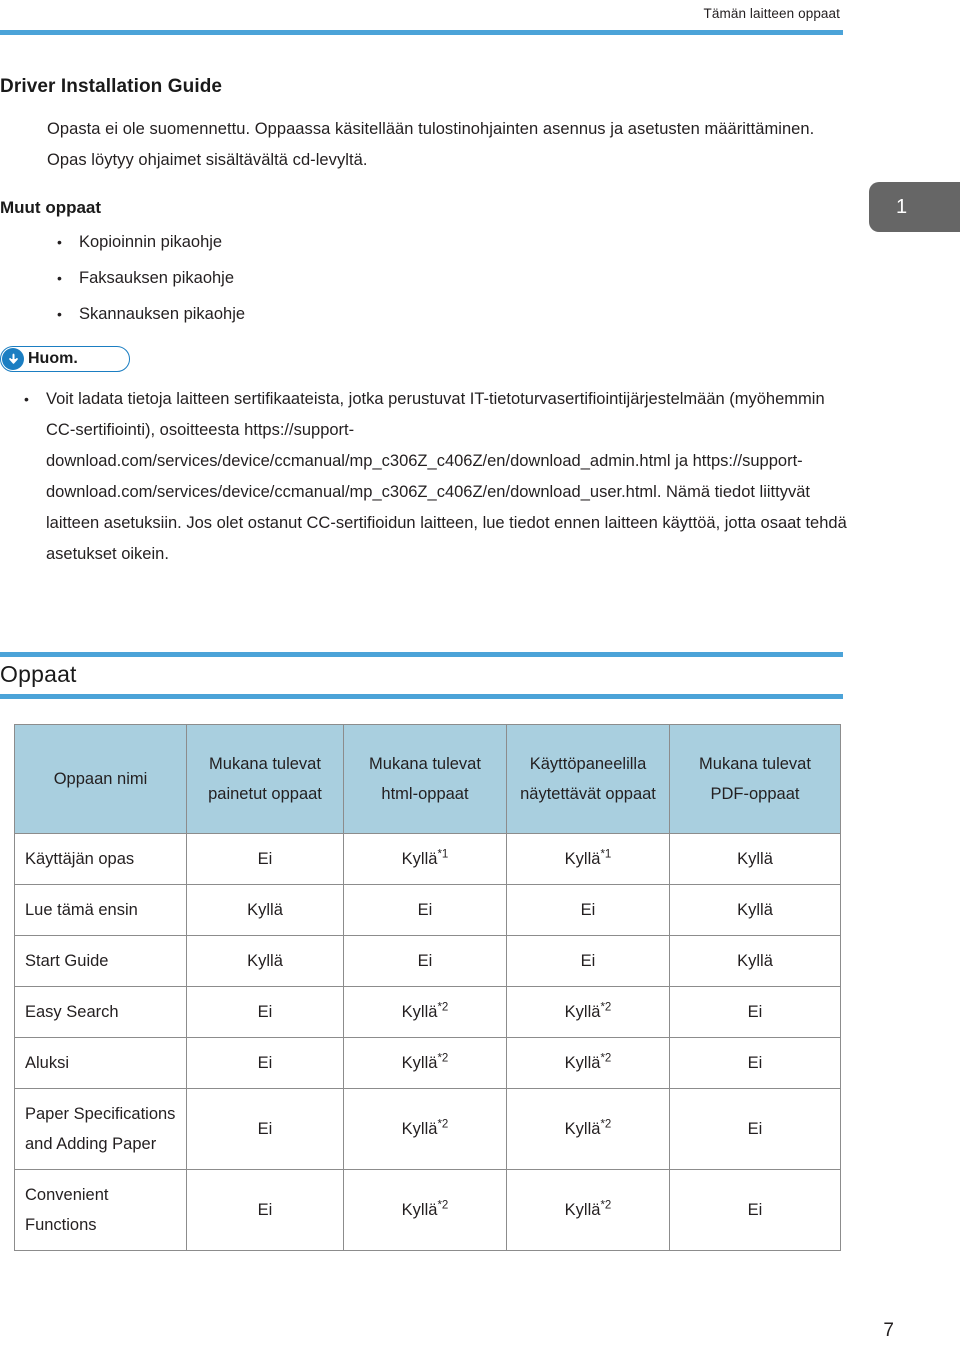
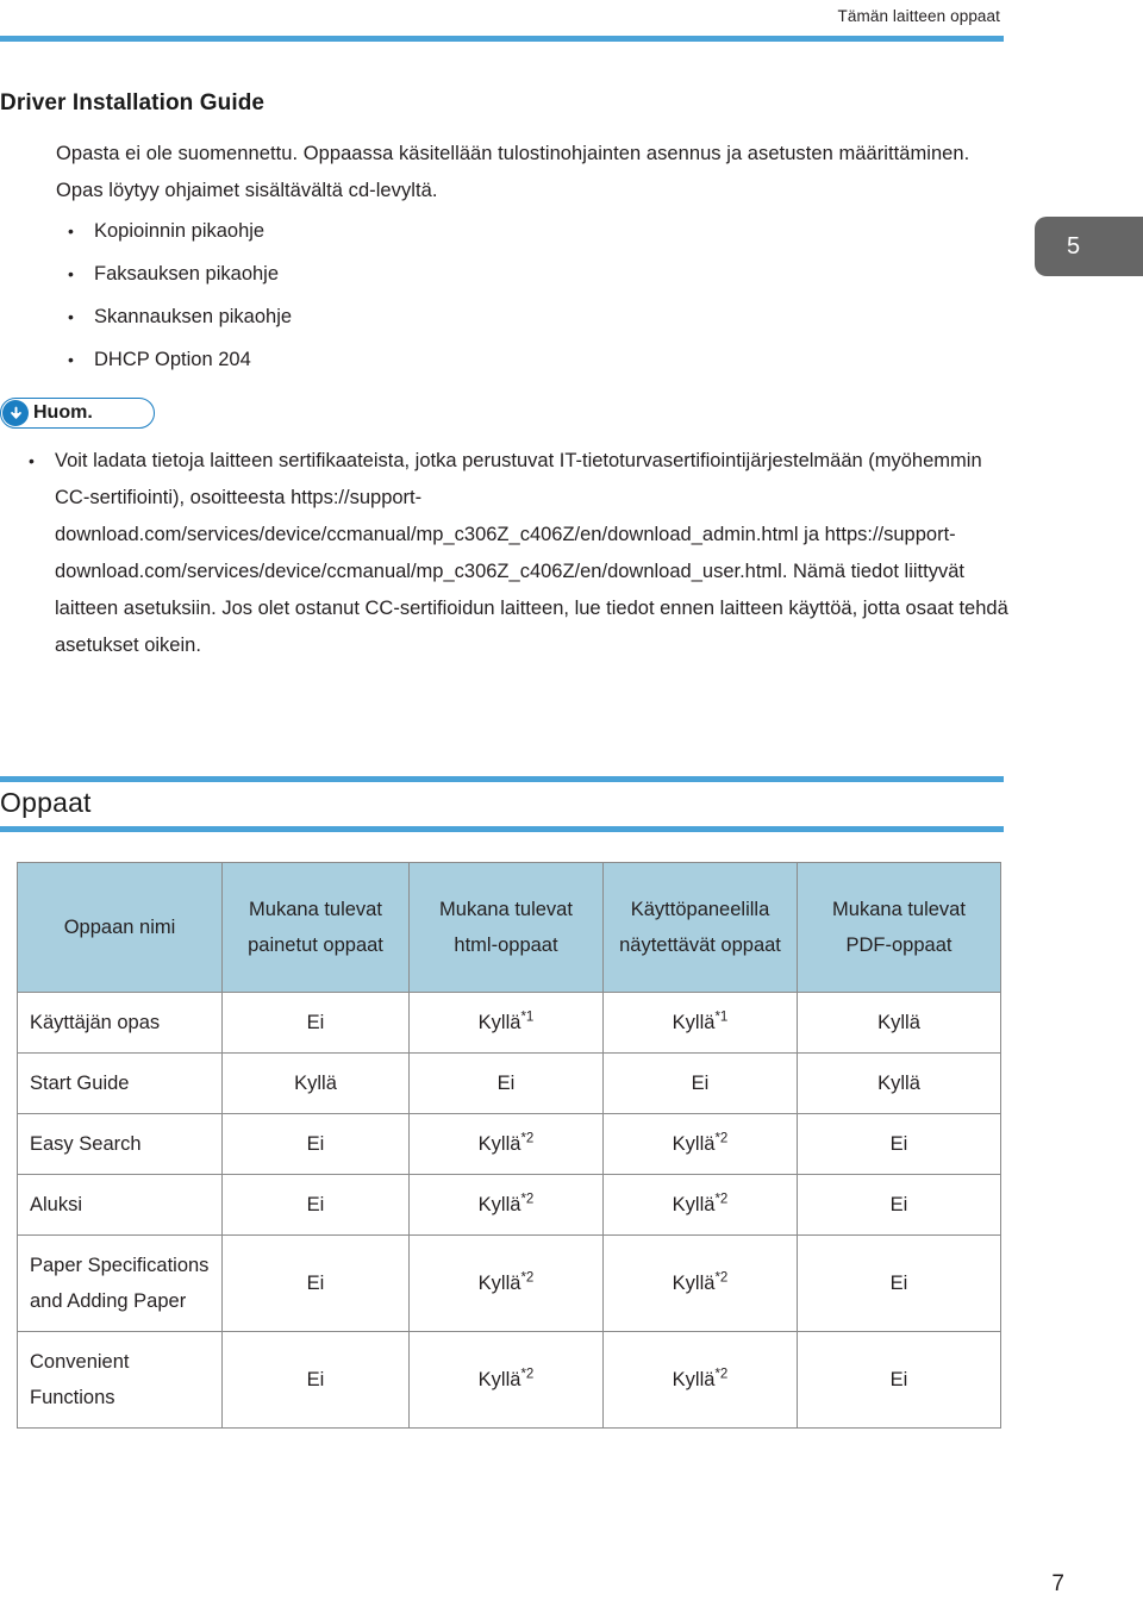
  Tämän laitteen oppaat
- 1
+ 5
  Driver Installation Guide
  Opasta ei ole suomennettu. Oppaassa käsitellään tulostinohjainten asennus ja asetusten määrittäminen. Opas löytyy ohjaimet sisältävältä cd-levyltä.
- Muut oppaat
  Kopioinnin pikaohje
  Faksauksen pikaohje
  Skannauksen pikaohje
+ DHCP Option 204
  Huom.
  Voit ladata tietoja laitteen sertifikaateista, jotka perustuvat IT-tietoturvasertifiointijärjestelmään (myöhemmin CC-sertifiointi), osoitteesta https://support-download.com/services/device/ccmanual/mp_c306Z_c406Z/en/download_admin.html ja https://support-download.com/services/device/ccmanual/mp_c306Z_c406Z/en/download_user.html. Nämä tiedot liittyvät laitteen asetuksiin. Jos olet ostanut CC-sertifioidun laitteen, lue tiedot ennen laitteen käyttöä, jotta osaat tehdä asetukset oikein.
  Oppaat
  Oppaan nimi	Mukana tulevat painetut oppaat	Mukana tulevat html-oppaat	Käyttöpaneelilla näytettävät oppaat	Mukana tulevat PDF-oppaat
  Käyttäjän opas	Ei	Kyllä*1	Kyllä*1	Kyllä
- Lue tämä ensin	Kyllä	Ei	Ei	Kyllä
  Start Guide	Kyllä	Ei	Ei	Kyllä
  Easy Search	Ei	Kyllä*2	Kyllä*2	Ei
  Aluksi	Ei	Kyllä*2	Kyllä*2	Ei
  Paper Specifications and Adding Paper	Ei	Kyllä*2	Kyllä*2	Ei
  Convenient Functions	Ei	Kyllä*2	Kyllä*2	Ei
  7
